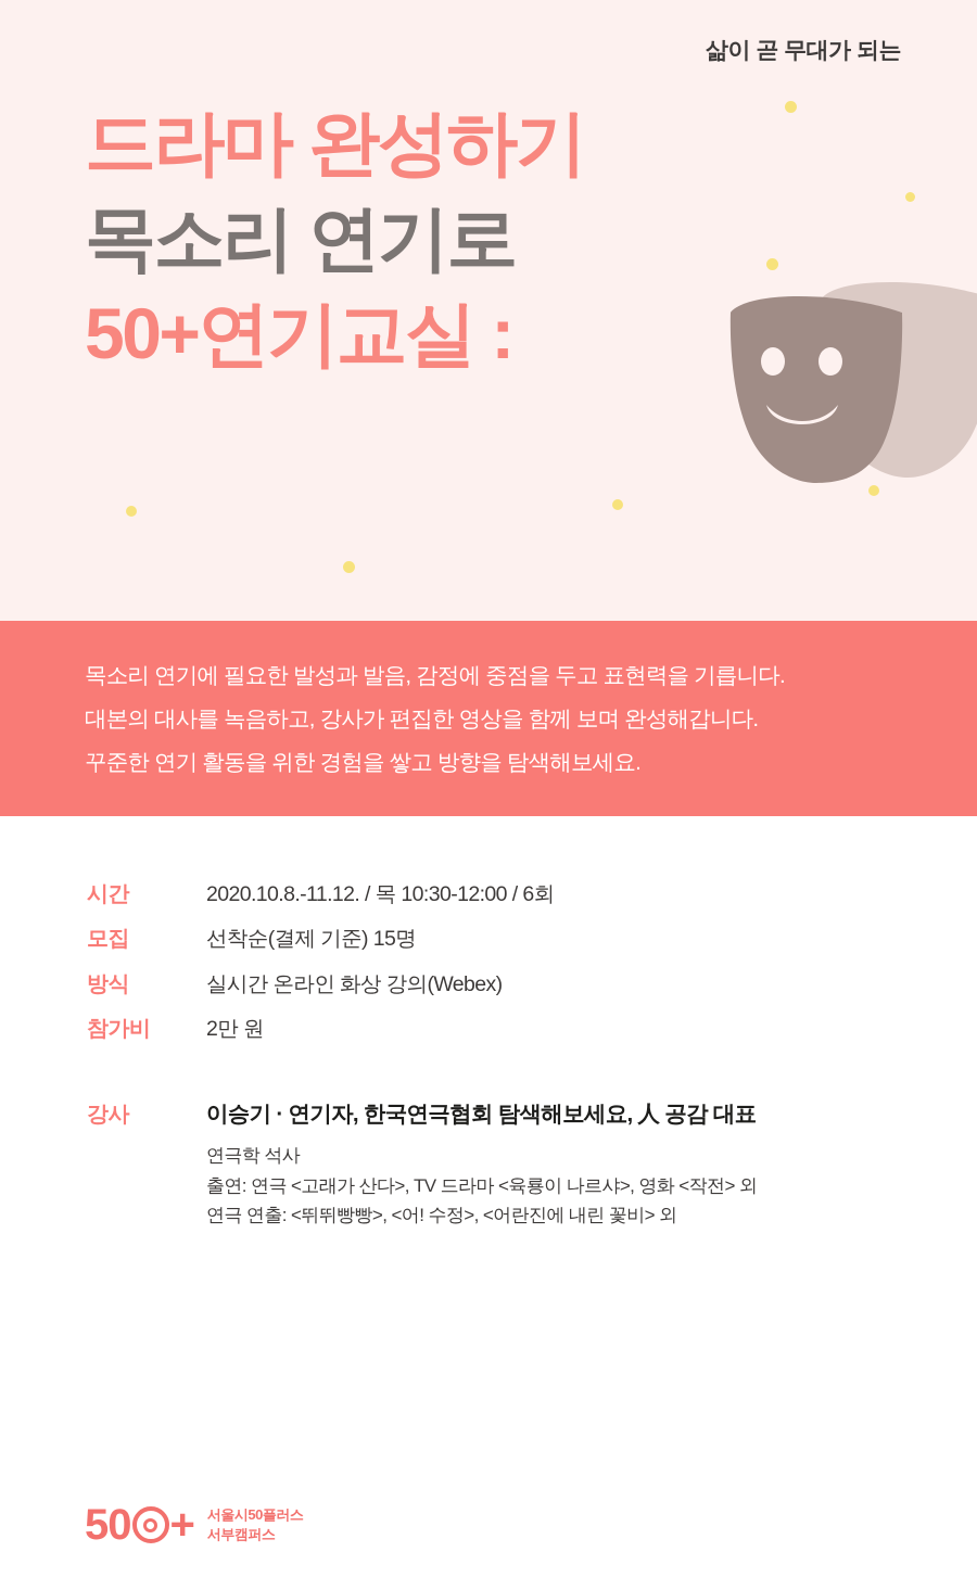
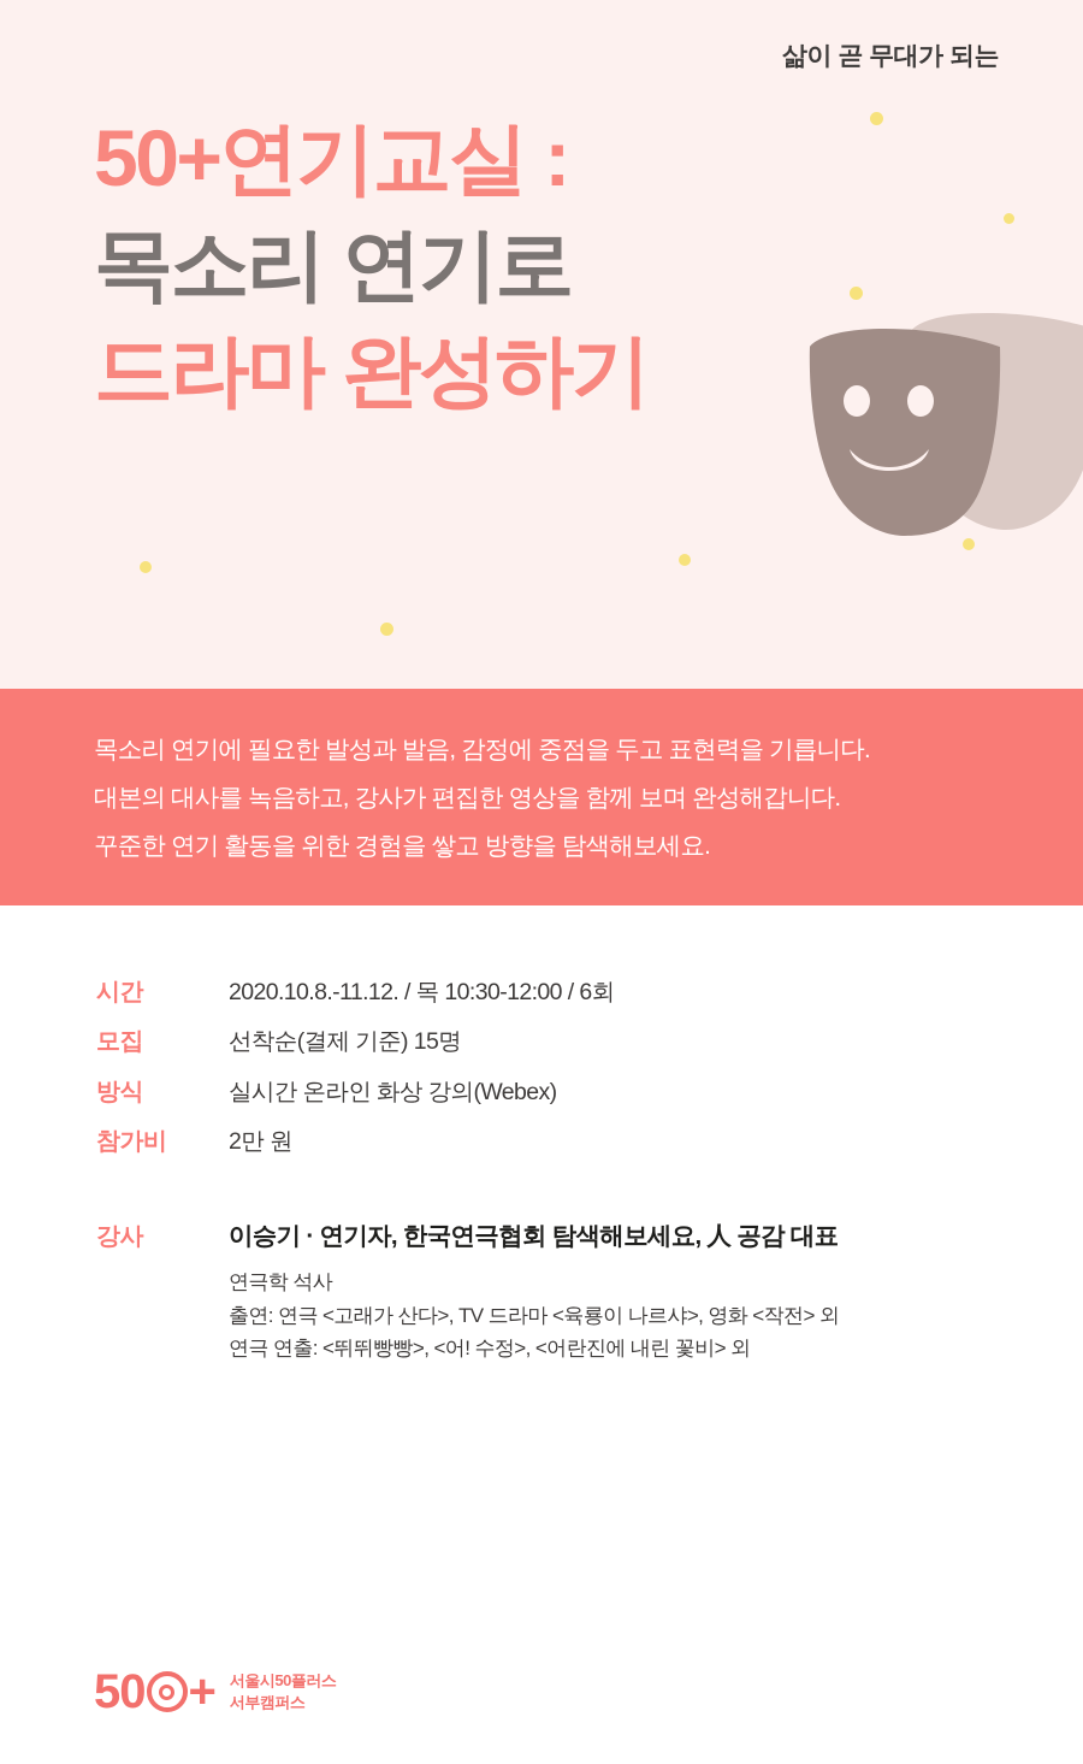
  삶이 곧 무대가 되는
- 드라마 완성하기
+ 50+연기교실 :
  목소리 연기로
- 50+연기교실 :
+ 드라마 완성하기
  목소리 연기에 필요한 발성과 발음, 감정에 중점을 두고 표현력을 기릅니다.
  대본의 대사를 녹음하고, 강사가 편집한 영상을 함께 보며 완성해갑니다.
  꾸준한 연기 활동을 위한 경험을 쌓고 방향을 탐색해보세요.
  시간	2020.10.8.-11.12. / 목 10:30-12:00 / 6회
  모집	선착순(결제 기준) 15명
  방식	실시간 온라인 화상 강의(Webex)
  참가비	2만 원
  강사	이승기 · 연기자, 한국연극협회 탐색해보세요, 人 공감 대표 연극학 석사 출연: 연극 <고래가 산다>, TV 드라마 <육룡이 나르샤>, 영화 <작전> 외 연극 연출: <뛰뛰빵빵>, <어! 수정>, <어란진에 내린 꽃비> 외
  50
  +
  서울시50플러스
  서부캠퍼스
